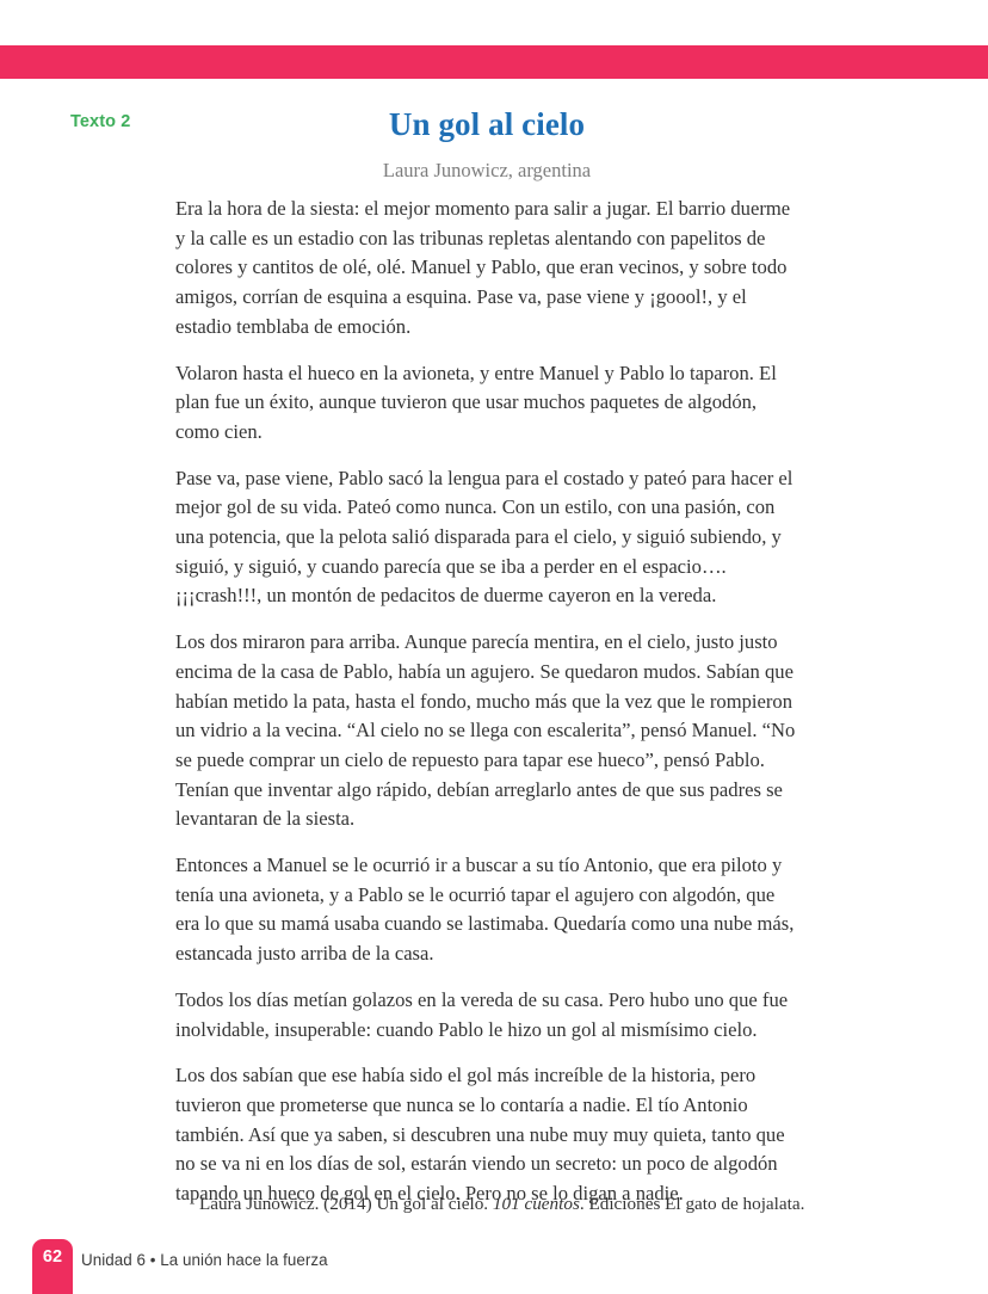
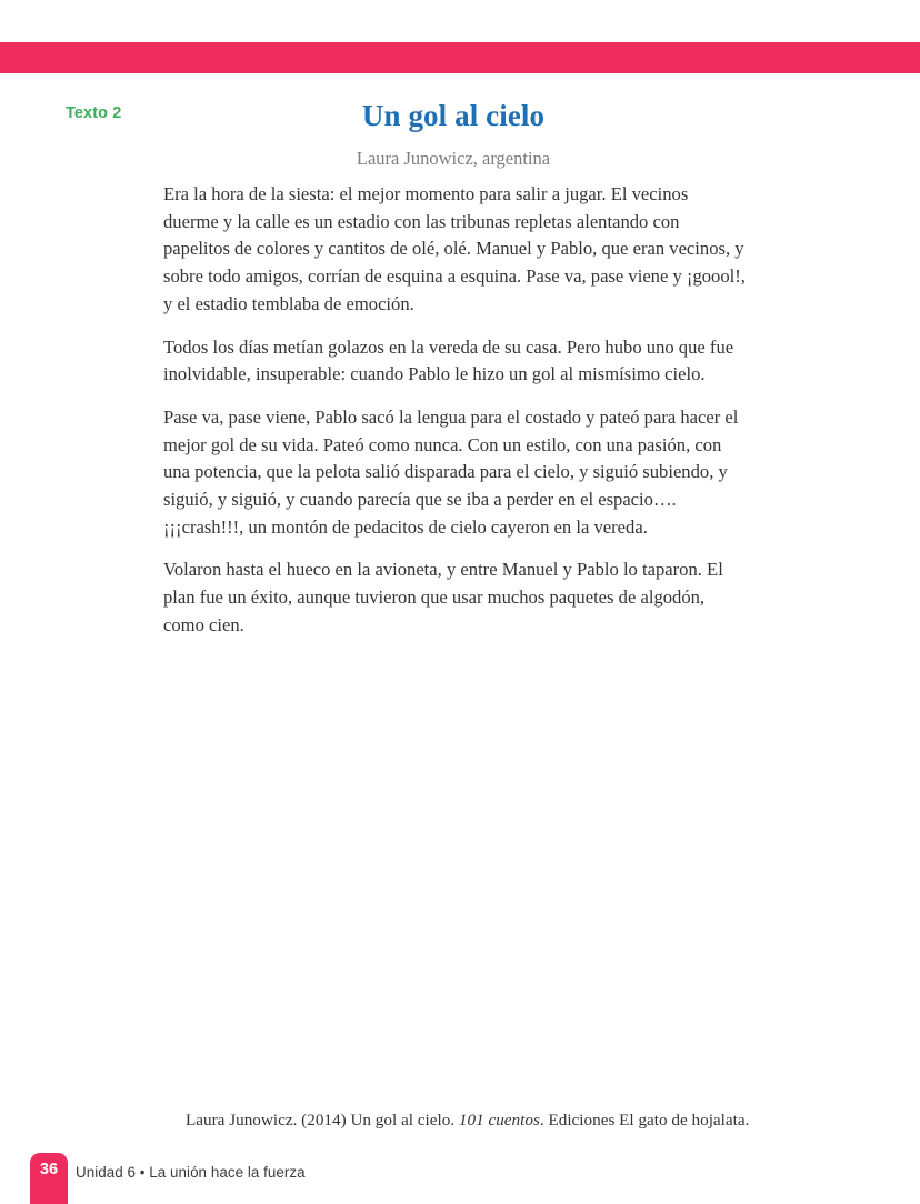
  Texto 2
  Un gol al cielo
  Laura Junowicz, argentina
- Era la hora de la siesta: el mejor momento para salir a jugar. El barrio duerme y la calle es un estadio con las tribunas repletas alentando con papelitos de colores y cantitos de olé, olé. Manuel y Pablo, que eran vecinos, y sobre todo amigos, corrían de esquina a esquina. Pase va, pase viene y ¡goool!, y el estadio temblaba de emoción.
+ Era la hora de la siesta: el mejor momento para salir a jugar. El vecinos duerme y la calle es un estadio con las tribunas repletas alentando con papelitos de colores y cantitos de olé, olé. Manuel y Pablo, que eran vecinos, y sobre todo amigos, corrían de esquina a esquina. Pase va, pase viene y ¡goool!, y el estadio temblaba de emoción.
- Volaron hasta el hueco en la avioneta, y entre Manuel y Pablo lo taparon. El plan fue un éxito, aunque tuvieron que usar muchos paquetes de algodón, como cien.
+ Todos los días metían golazos en la vereda de su casa. Pero hubo uno que fue inolvidable, insuperable: cuando Pablo le hizo un gol al mismísimo cielo.
- Pase va, pase viene, Pablo sacó la lengua para el costado y pateó para hacer el mejor gol de su vida. Pateó como nunca. Con un estilo, con una pasión, con una potencia, que la pelota salió disparada para el cielo, y siguió subiendo, y siguió, y siguió, y cuando parecía que se iba a perder en el espacio…. ¡¡¡crash!!!, un montón de pedacitos de duerme cayeron en la vereda.
+ Pase va, pase viene, Pablo sacó la lengua para el costado y pateó para hacer el mejor gol de su vida. Pateó como nunca. Con un estilo, con una pasión, con una potencia, que la pelota salió disparada para el cielo, y siguió subiendo, y siguió, y siguió, y cuando parecía que se iba a perder en el espacio…. ¡¡¡crash!!!, un montón de pedacitos de cielo cayeron en la vereda.
- Los dos miraron para arriba. Aunque parecía mentira, en el cielo, justo justo encima de la casa de Pablo, había un agujero. Se quedaron mudos. Sabían que habían metido la pata, hasta el fondo, mucho más que la vez que le rompieron un vidrio a la vecina. “Al cielo no se llega con escalerita”, pensó Manuel. “No se puede comprar un cielo de repuesto para tapar ese hueco”, pensó Pablo. Tenían que inventar algo rápido, debían arreglarlo antes de que sus padres se levantaran de la siesta.
- Entonces a Manuel se le ocurrió ir a buscar a su tío Antonio, que era piloto y tenía una avioneta, y a Pablo se le ocurrió tapar el agujero con algodón, que era lo que su mamá usaba cuando se lastimaba. Quedaría como una nube más, estancada justo arriba de la casa.
- Todos los días metían golazos en la vereda de su casa. Pero hubo uno que fue inolvidable, insuperable: cuando Pablo le hizo un gol al mismísimo cielo.
+ Volaron hasta el hueco en la avioneta, y entre Manuel y Pablo lo taparon. El plan fue un éxito, aunque tuvieron que usar muchos paquetes de algodón, como cien.
- Los dos sabían que ese había sido el gol más increíble de la historia, pero tuvieron que prometerse que nunca se lo contaría a nadie. El tío Antonio también. Así que ya saben, si descubren una nube muy muy quieta, tanto que no se va ni en los días de sol, estarán viendo un secreto: un poco de algodón tapando un hueco de gol en el cielo. Pero no se lo digan a nadie.
  Laura Junowicz. (2014) Un gol al cielo. 101 cuentos. Ediciones El gato de hojalata.
- 62
+ 36
  Unidad 6 • La unión hace la fuerza
